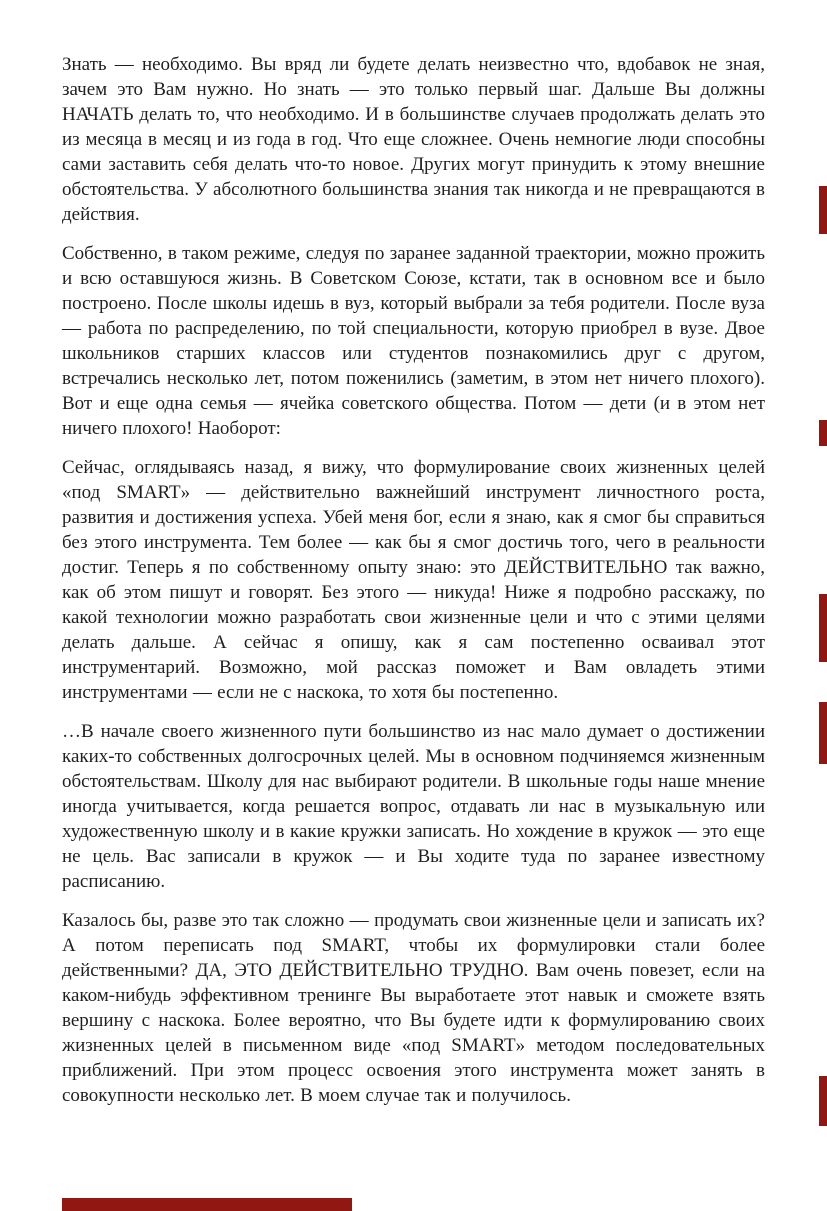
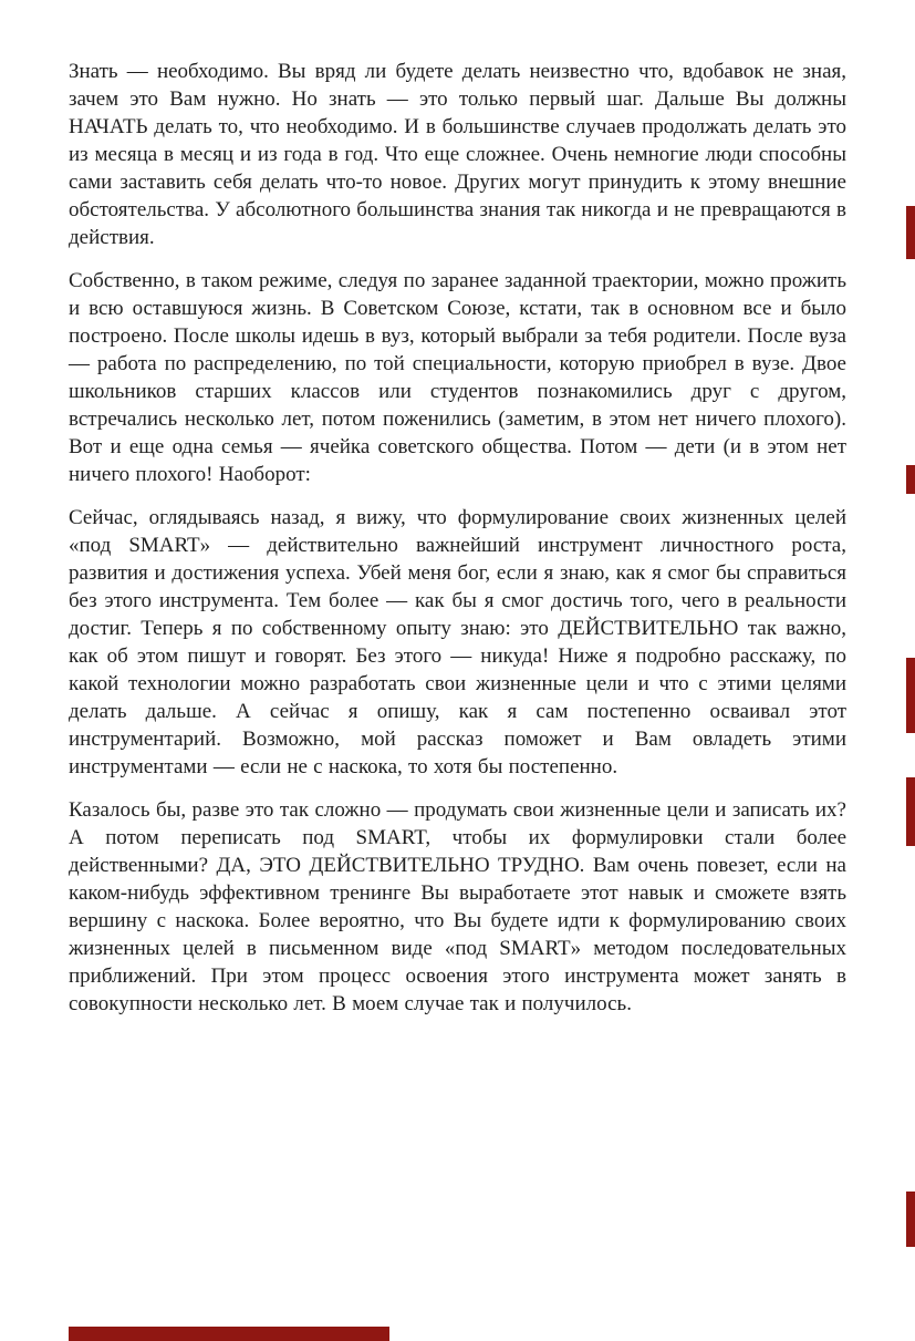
  Знать — необходимо. Вы вряд ли будете делать неизвестно что, вдобавок не зная, зачем это Вам нужно. Но знать — это только первый шаг. Дальше Вы должны НАЧАТЬ делать то, что необходимо. И в большинстве случаев продолжать делать это из месяца в месяц и из года в год. Что еще сложнее. Очень немногие люди способны сами заставить себя делать что-то новое. Других могут принудить к этому внешние обстоятельства. У абсолютного большинства знания так никогда и не превращаются в действия.
  Собственно, в таком режиме, следуя по заранее заданной траектории, можно прожить и всю оставшуюся жизнь. В Советском Союзе, кстати, так в основном все и было построено. После школы идешь в вуз, который выбрали за тебя родители. После вуза — работа по распределению, по той специальности, которую приобрел в вузе. Двое школьников старших классов или студентов познакомились друг с другом, встречались несколько лет, потом поженились (заметим, в этом нет ничего плохого). Вот и еще одна семья — ячейка советского общества. Потом — дети (и в этом нет ничего плохого! Наоборот:
  Сейчас, оглядываясь назад, я вижу, что формулирование своих жизненных целей «под SMART» — действительно важнейший инструмент личностного роста, развития и достижения успеха. Убей меня бог, если я знаю, как я смог бы справиться без этого инструмента. Тем более — как бы я смог достичь того, чего в реальности достиг. Теперь я по собственному опыту знаю: это ДЕЙСТВИТЕЛЬНО так важно, как об этом пишут и говорят. Без этого — никуда! Ниже я подробно расскажу, по какой технологии можно разработать свои жизненные цели и что с этими целями делать дальше. А сейчас я опишу, как я сам постепенно осваивал этот инструментарий. Возможно, мой рассказ поможет и Вам овладеть этими инструментами — если не с наскока, то хотя бы постепенно.
- …В начале своего жизненного пути большинство из нас мало думает о достижении каких-то собственных долгосрочных целей. Мы в основном подчиняемся жизненным обстоятельствам. Школу для нас выбирают родители. В школьные годы наше мнение иногда учитывается, когда решается вопрос, отдавать ли нас в музыкальную или художественную школу и в какие кружки записать. Но хождение в кружок — это еще не цель. Вас записали в кружок — и Вы ходите туда по заранее известному расписанию.
  Казалось бы, разве это так сложно — продумать свои жизненные цели и записать их? А потом переписать под SMART, чтобы их формулировки стали более действенными? ДА, ЭТО ДЕЙСТВИТЕЛЬНО ТРУДНО. Вам очень повезет, если на каком-нибудь эффективном тренинге Вы выработаете этот навык и сможете взять вершину с наскока. Более вероятно, что Вы будете идти к формулированию своих жизненных целей в письменном виде «под SMART» методом последовательных приближений. При этом процесс освоения этого инструмента может занять в совокупности несколько лет. В моем случае так и получилось.
